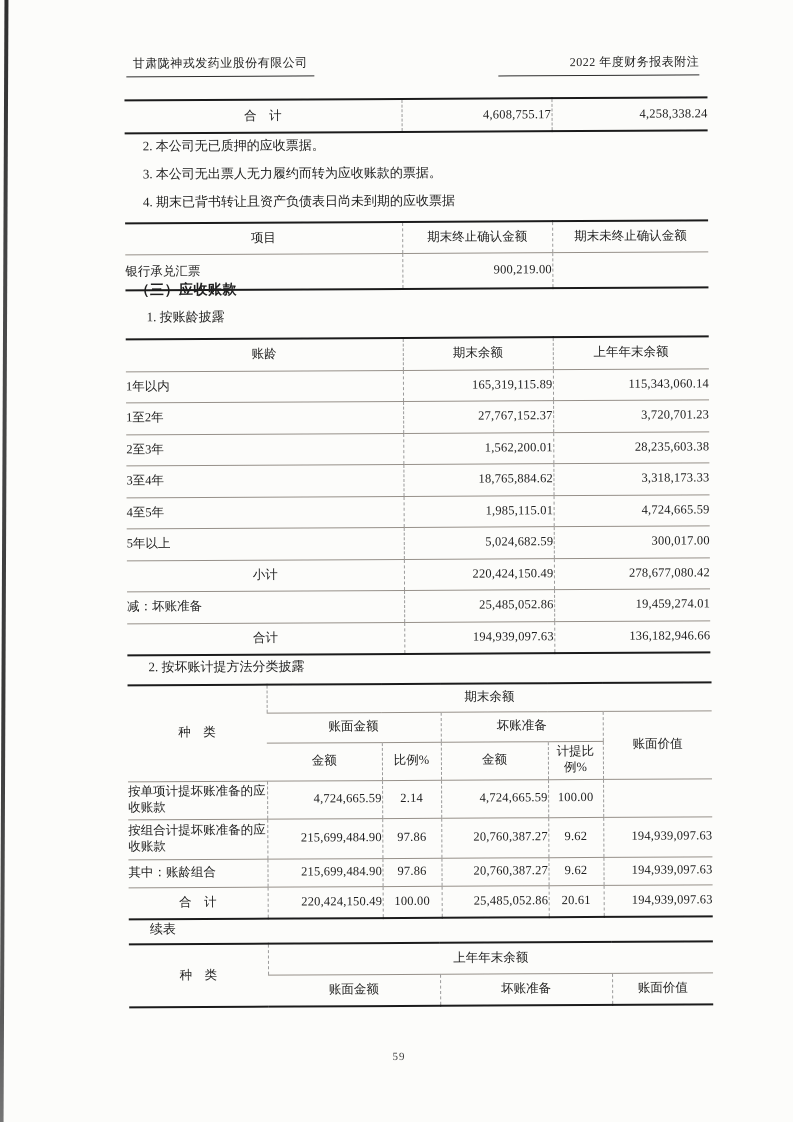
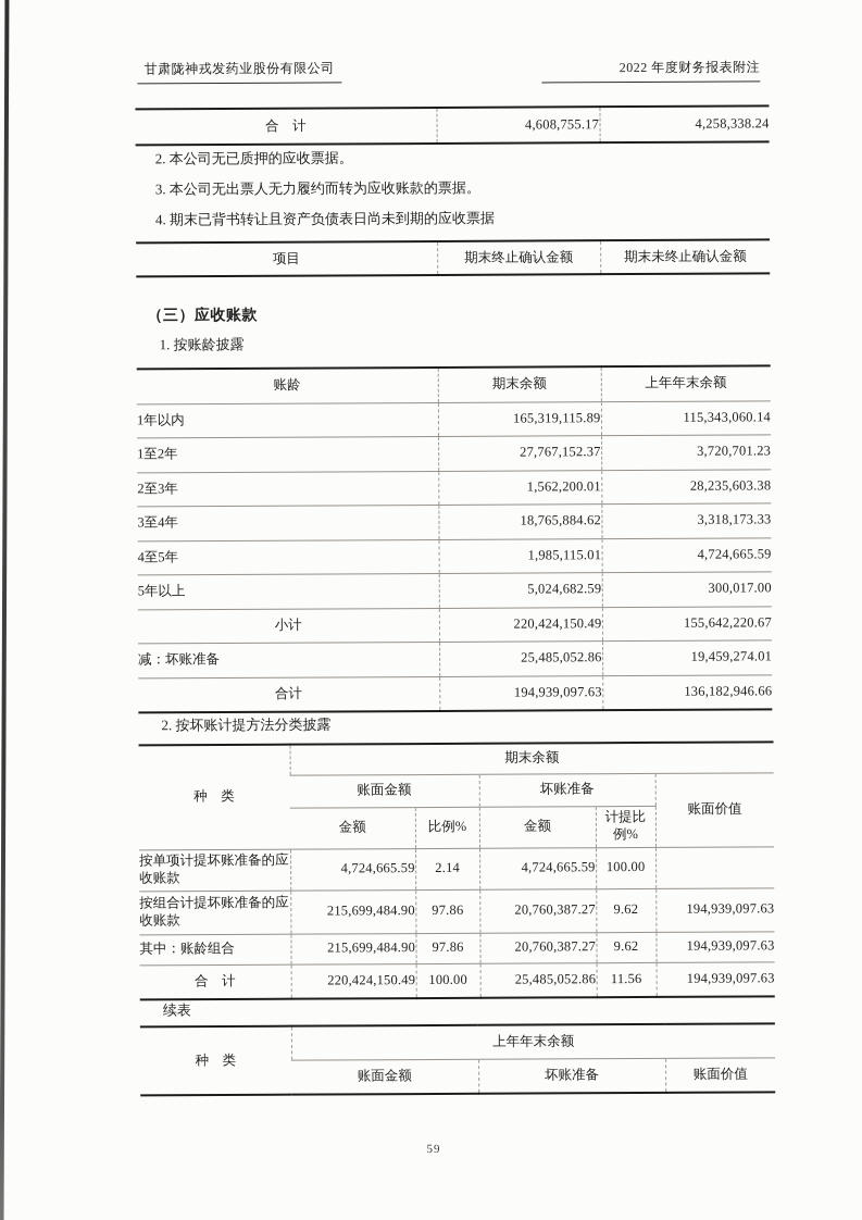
  甘肃陇神戎发药业股份有限公司
  2022 年度财务报表附注
  合 计	4,608,755.17	4,258,338.24
  2. 本公司无已质押的应收票据。
  3. 本公司无出票人无力履约而转为应收账款的票据。
  4. 期末已背书转让且资产负债表日尚未到期的应收票据
  项目	期末终止确认金额	期末未终止确认金额
- 银行承兑汇票	900,219.00
  （三）应收账款
  1. 按账龄披露
  账龄	期末余额	上年年末余额
  1年以内	165,319,115.89	115,343,060.14
  1至2年	27,767,152.37	3,720,701.23
  2至3年	1,562,200.01	28,235,603.38
  3至4年	18,765,884.62	3,318,173.33
  4至5年	1,985,115.01	4,724,665.59
  5年以上	5,024,682.59	300,017.00
- 小计	220,424,150.49	278,677,080.42
+ 小计	220,424,150.49	155,642,220.67
  减：坏账准备	25,485,052.86	19,459,274.01
  合计	194,939,097.63	136,182,946.66
  2. 按坏账计提方法分类披露
  种 类	期末余额
  账面金额	坏账准备	账面价值
  金额	比例%	金额	计提比例%
  按单项计提坏账准备的应收账款	4,724,665.59	2.14	4,724,665.59	100.00
  按组合计提坏账准备的应收账款	215,699,484.90	97.86	20,760,387.27	9.62	194,939,097.63
  其中：账龄组合	215,699,484.90	97.86	20,760,387.27	9.62	194,939,097.63
- 合 计	220,424,150.49	100.00	25,485,052.86	20.61	194,939,097.63
+ 合 计	220,424,150.49	100.00	25,485,052.86	11.56	194,939,097.63
  续表
  种 类	上年年末余额
  账面金额	坏账准备	账面价值
  59
